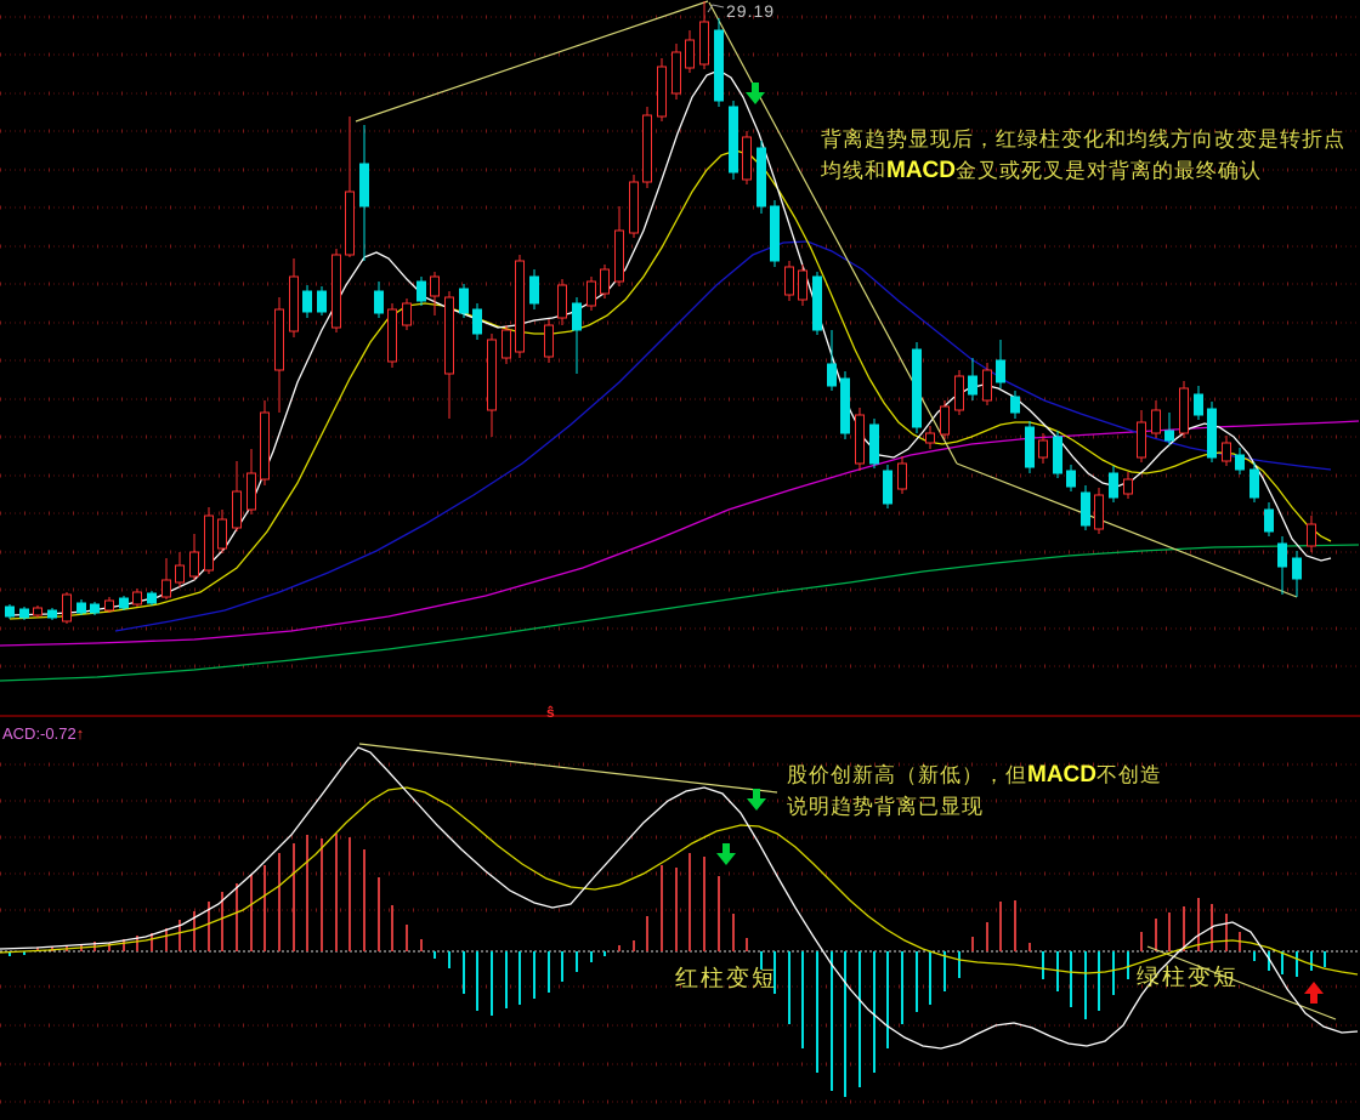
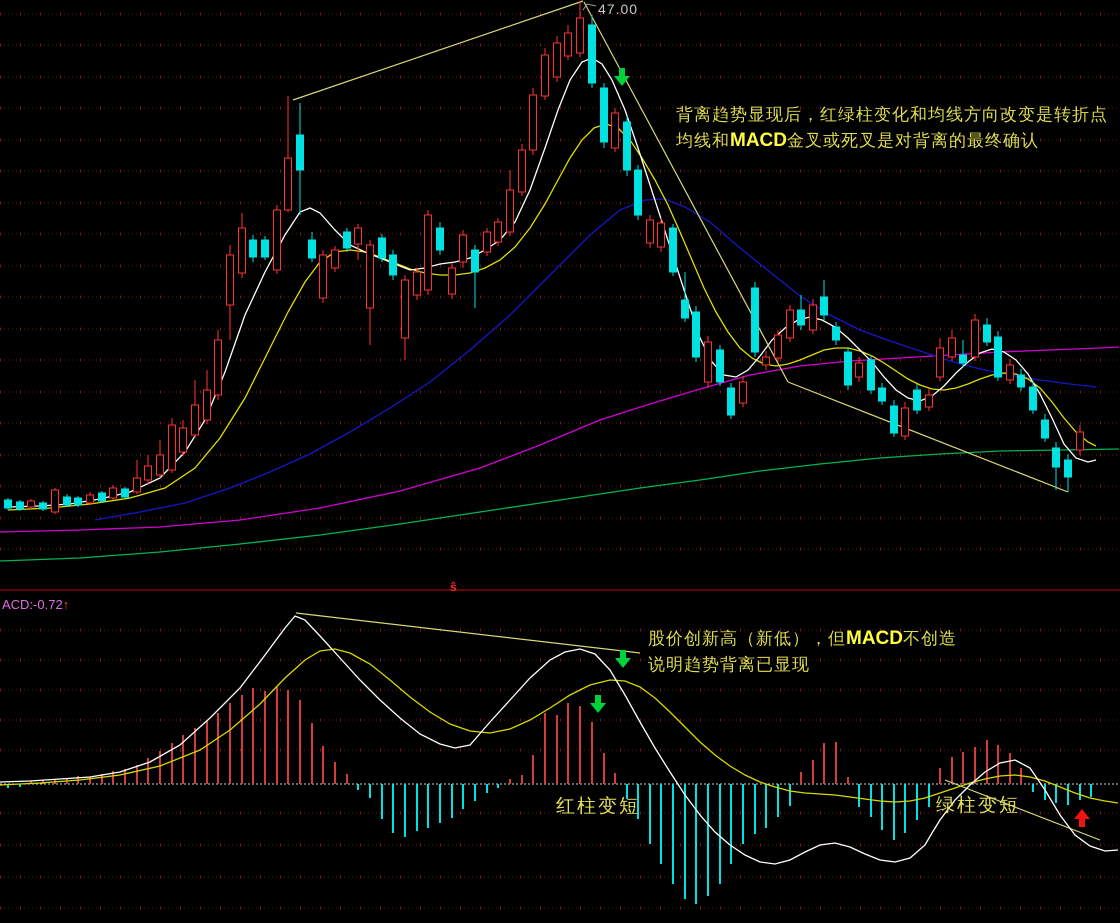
- 29.19
+ 47.00
  背离趋势显现后，红绿柱变化和均线方向改变是转折点
  均线和MACD金叉或死叉是对背离的最终确认
  ACD:-0.72↑
  ŝ
  股价创新高（新低），但MACD不创造
  说明趋势背离已显现
  红柱变短
  绿柱变短
